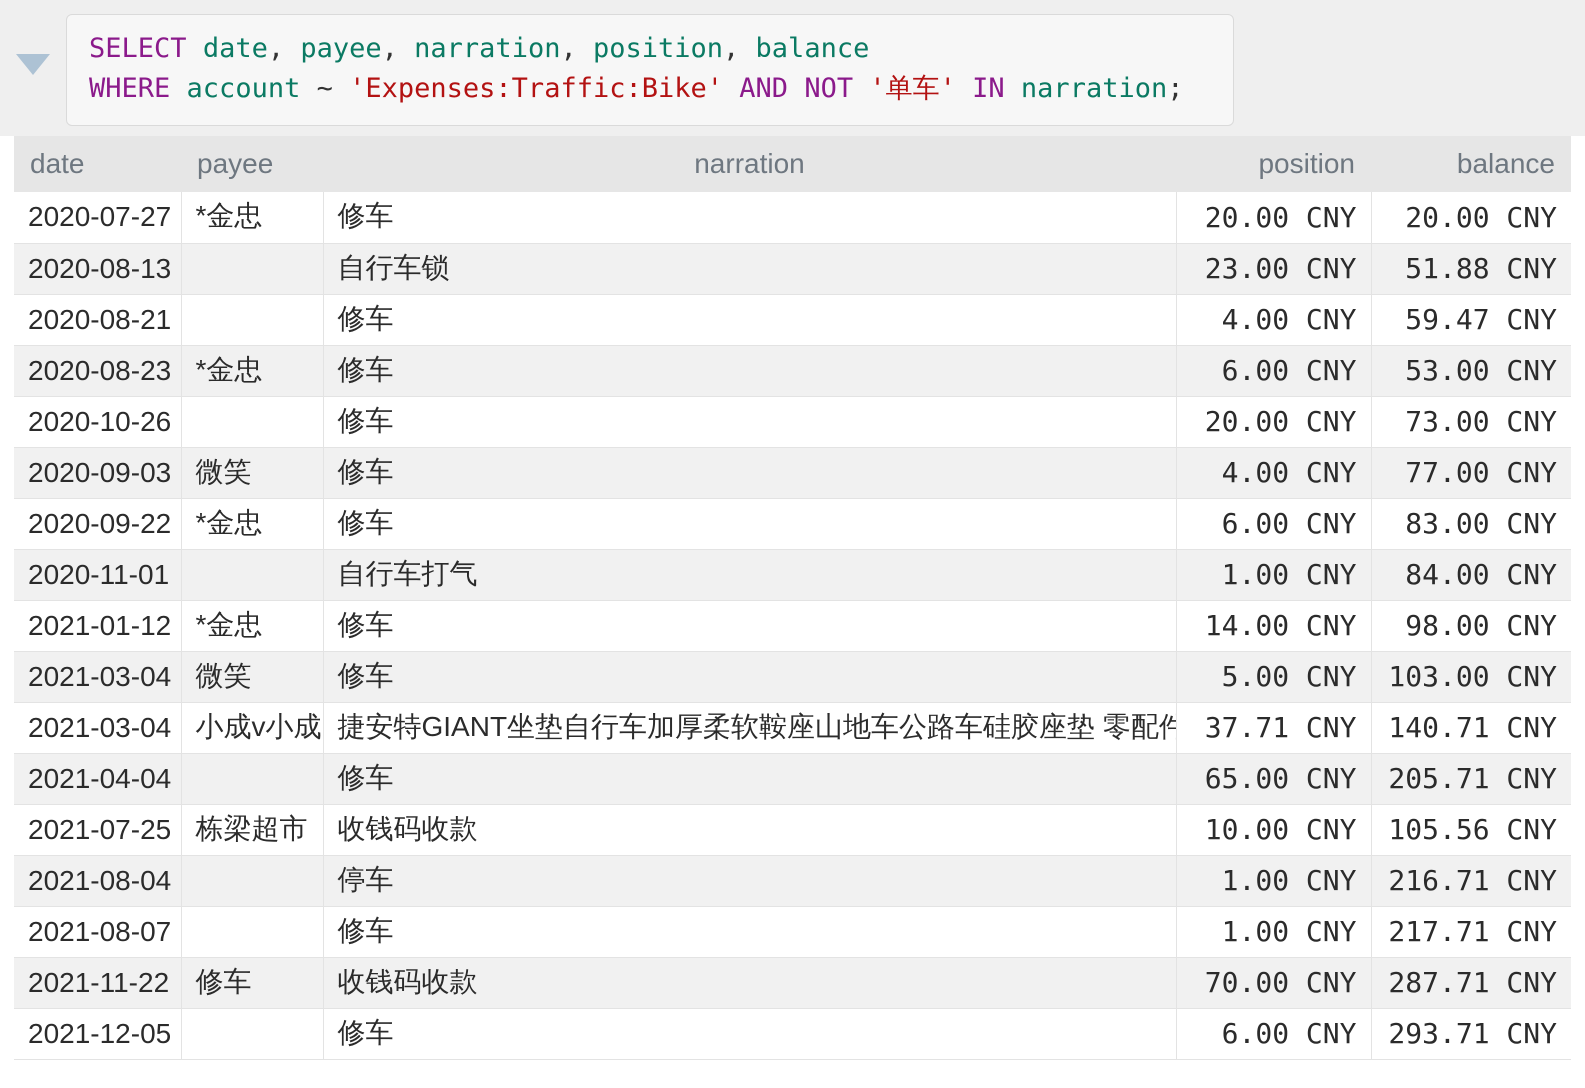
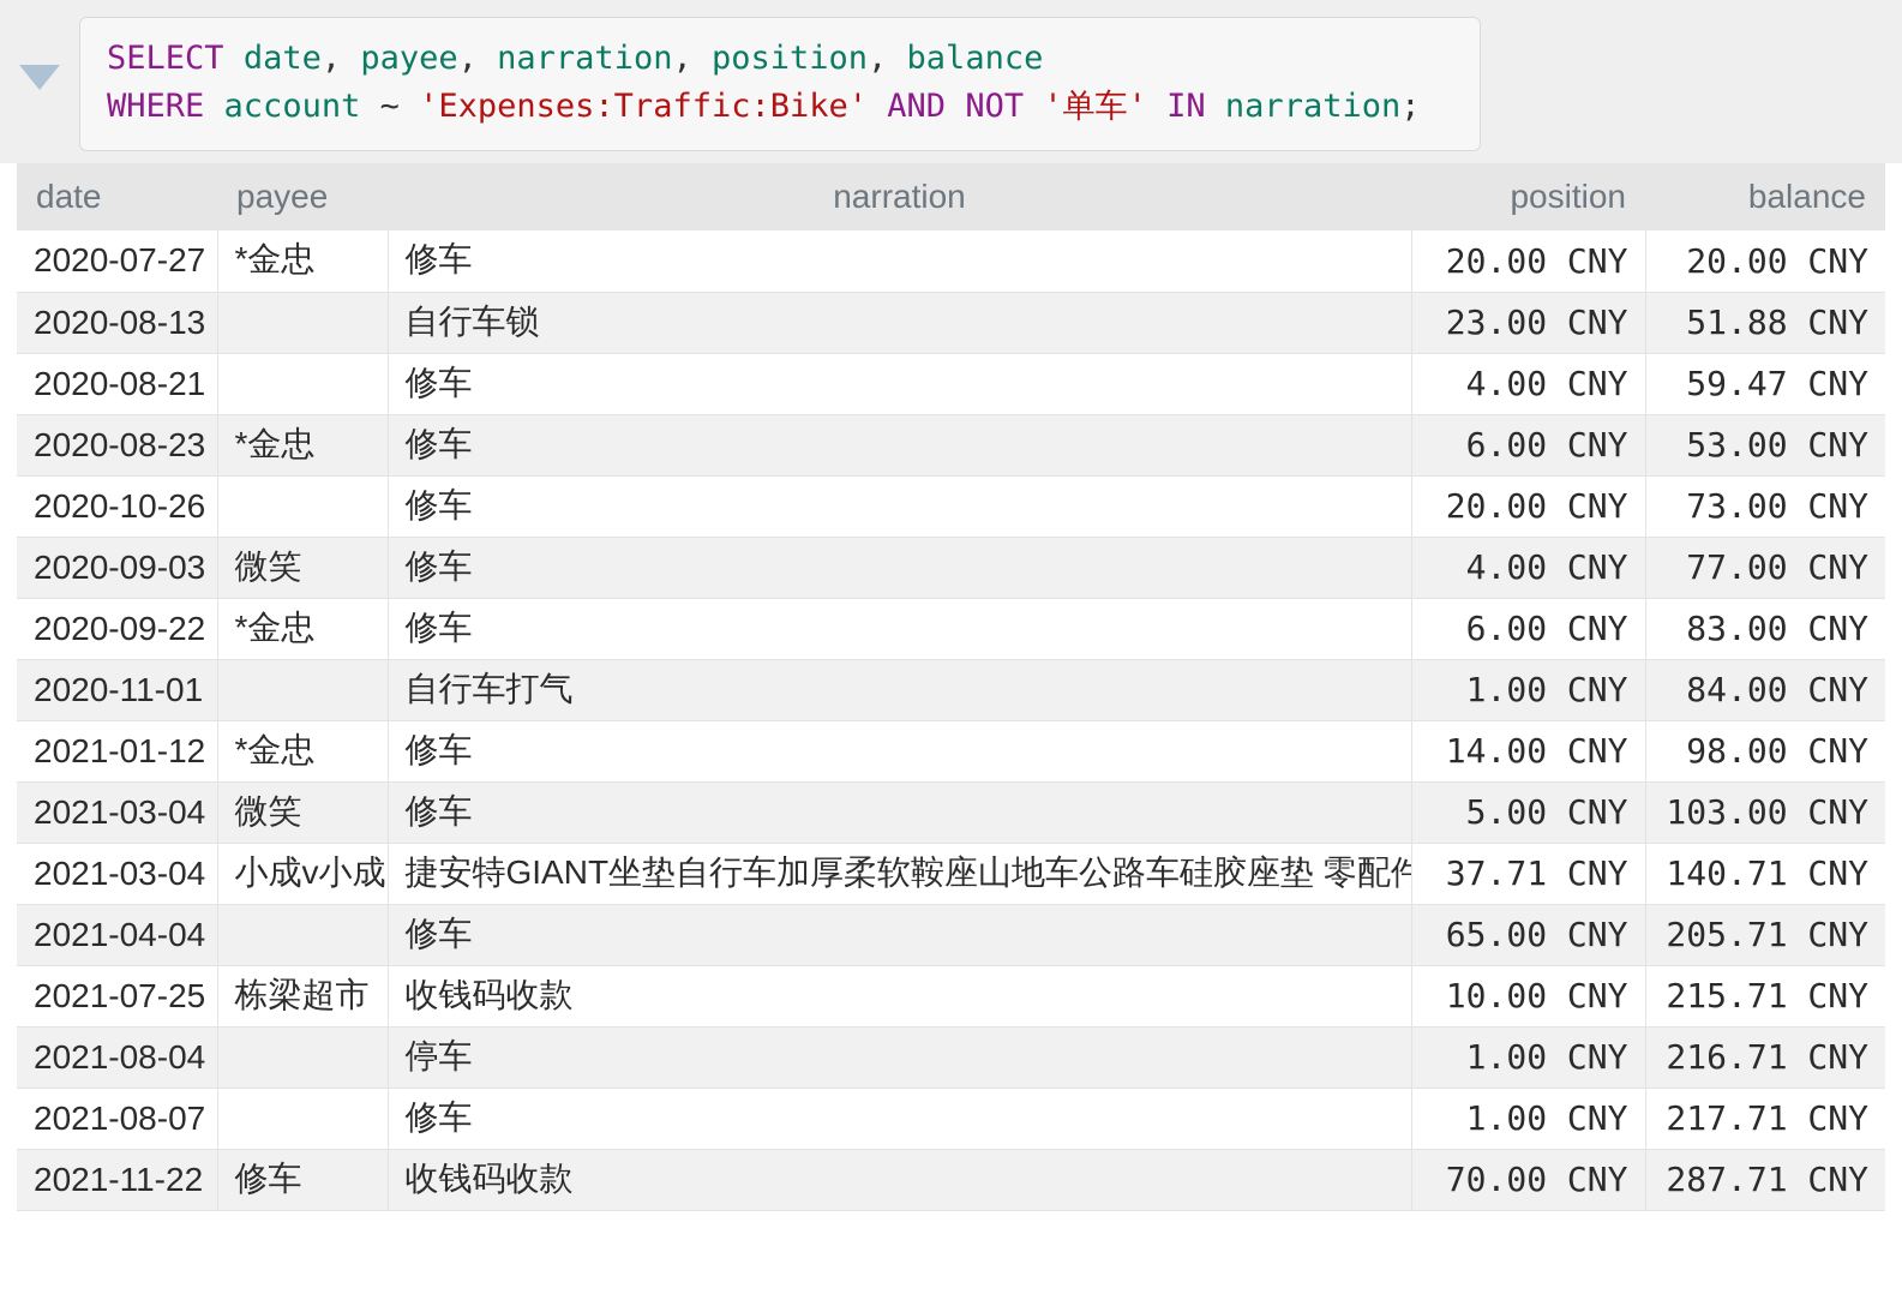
  SELECT date, payee, narration, position, balance
  WHERE account ~ 'Expenses:Traffic:Bike' AND NOT '单车' IN narration;
  date	payee	narration	position	balance
  2020-07-27	*金忠	修车	20.00 CNY	20.00 CNY
  2020-08-13		自行车锁	23.00 CNY	51.88 CNY
  2020-08-21		修车	4.00 CNY	59.47 CNY
  2020-08-23	*金忠	修车	6.00 CNY	53.00 CNY
  2020-10-26		修车	20.00 CNY	73.00 CNY
  2020-09-03	微笑	修车	4.00 CNY	77.00 CNY
  2020-09-22	*金忠	修车	6.00 CNY	83.00 CNY
  2020-11-01		自行车打气	1.00 CNY	84.00 CNY
  2021-01-12	*金忠	修车	14.00 CNY	98.00 CNY
  2021-03-04	微笑	修车	5.00 CNY	103.00 CNY
  2021-03-04	小成v小成	捷安特GIANT坐垫自行车加厚柔软鞍座山地车公路车硅胶座垫 零配件	37.71 CNY	140.71 CNY
  2021-04-04		修车	65.00 CNY	205.71 CNY
- 2021-07-25	栋梁超市	收钱码收款	10.00 CNY	105.56 CNY
+ 2021-07-25	栋梁超市	收钱码收款	10.00 CNY	215.71 CNY
  2021-08-04		停车	1.00 CNY	216.71 CNY
  2021-08-07		修车	1.00 CNY	217.71 CNY
  2021-11-22	修车	收钱码收款	70.00 CNY	287.71 CNY
- 2021-12-05		修车	6.00 CNY	293.71 CNY
